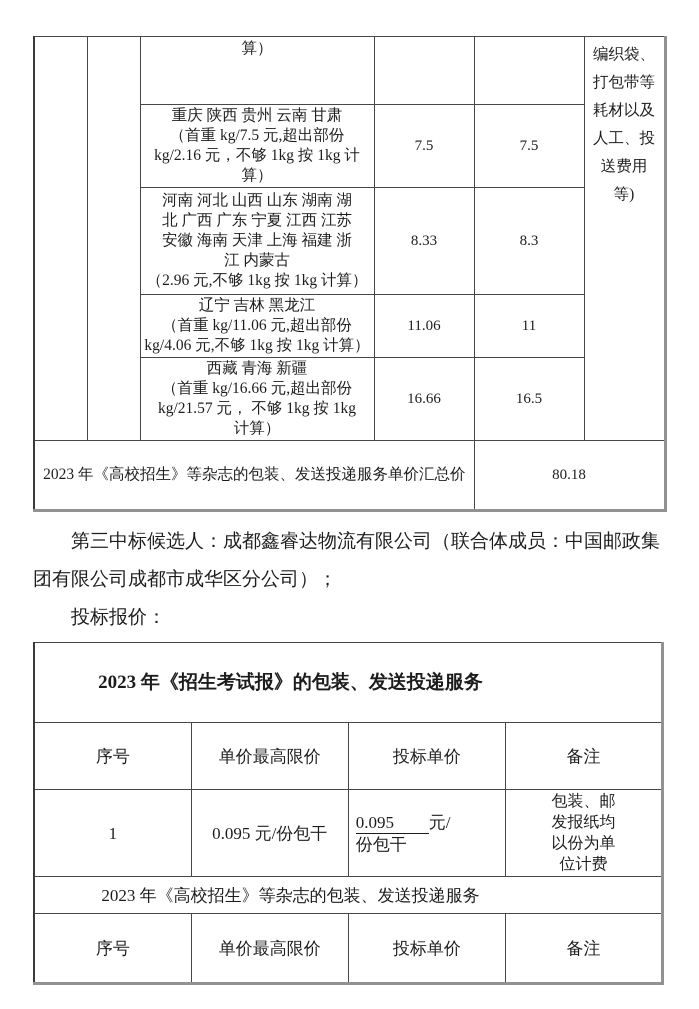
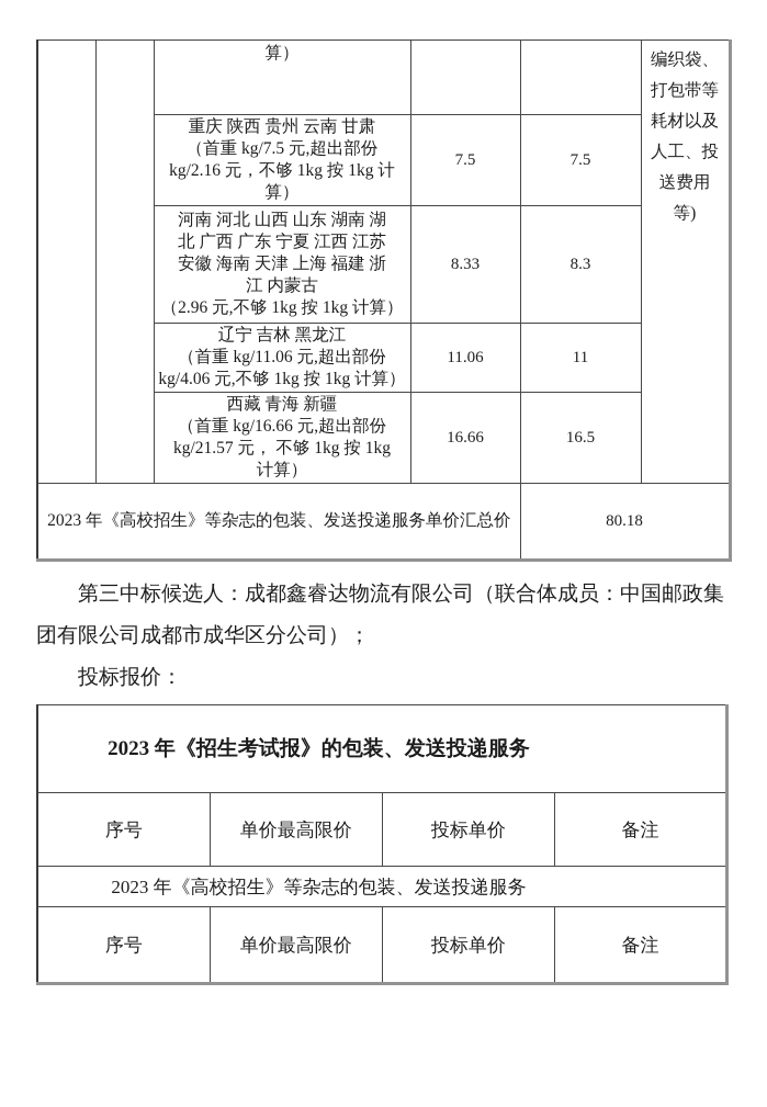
  		算）			编织袋、 打包带等 耗材以及 人工、投 送费用 等)
  重庆 陕西 贵州 云南 甘肃 （首重 kg/7.5 元,超出部份 kg/2.16 元，不够 1kg 按 1kg 计 算）	7.5	7.5
  河南 河北 山西 山东 湖南 湖 北 广西 广东 宁夏 江西 江苏 安徽 海南 天津 上海 福建 浙 江 内蒙古 （2.96 元,不够 1kg 按 1kg 计算）	8.33	8.3
  辽宁 吉林 黑龙江 （首重 kg/11.06 元,超出部份 kg/4.06 元,不够 1kg 按 1kg 计算）	11.06	11
  西藏 青海 新疆 （首重 kg/16.66 元,超出部份 kg/21.57 元， 不够 1kg 按 1kg 计算）	16.66	16.5
  2023 年《高校招生》等杂志的包装、发送投递服务单价汇总价	80.18
  第三中标候选人：成都鑫睿达物流有限公司（联合体成员：中国邮政集
  团有限公司成都市成华区分公司）；
  投标报价：
  2023 年《招生考试报》的包装、发送投递服务
  序号	单价最高限价	投标单价	备注
- 1	0.095 元/份包干	0.095 元/ 份包干	包装、邮 发报纸均 以份为单 位计费
  2023 年《高校招生》等杂志的包装、发送投递服务
  序号	单价最高限价	投标单价	备注
